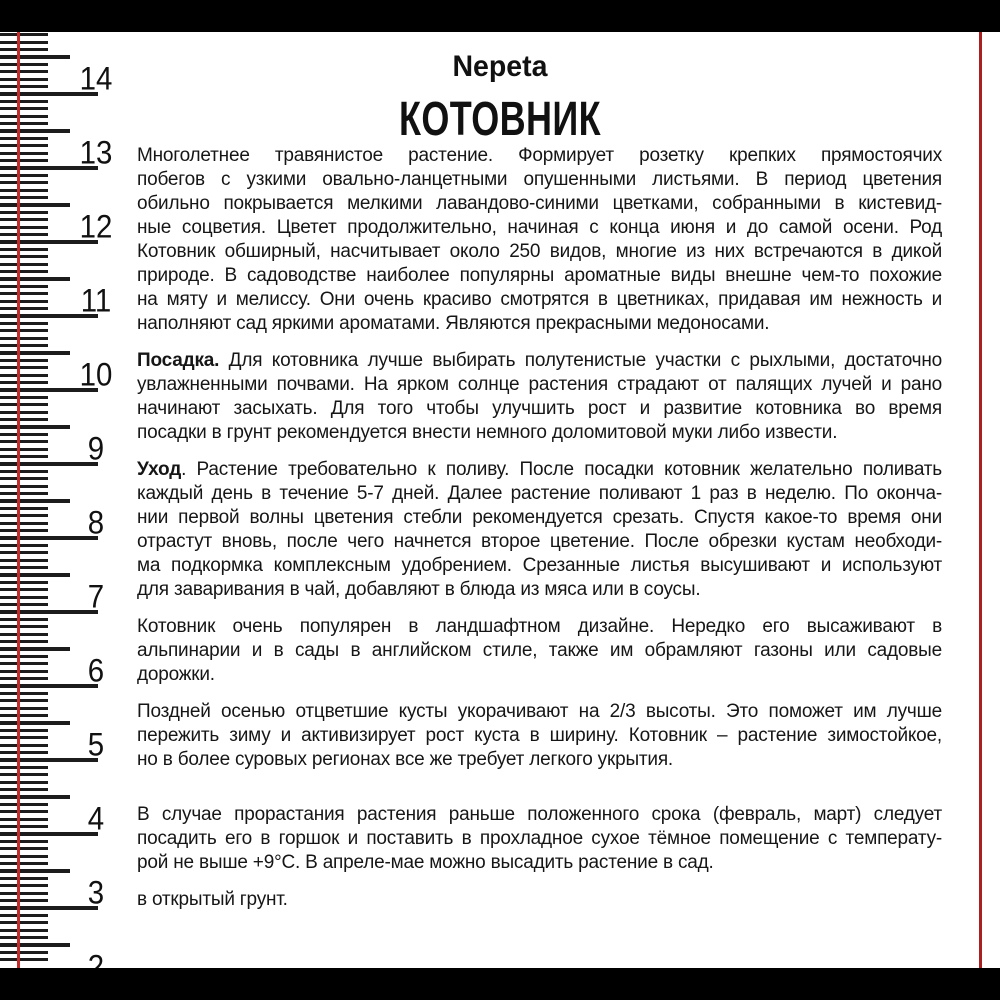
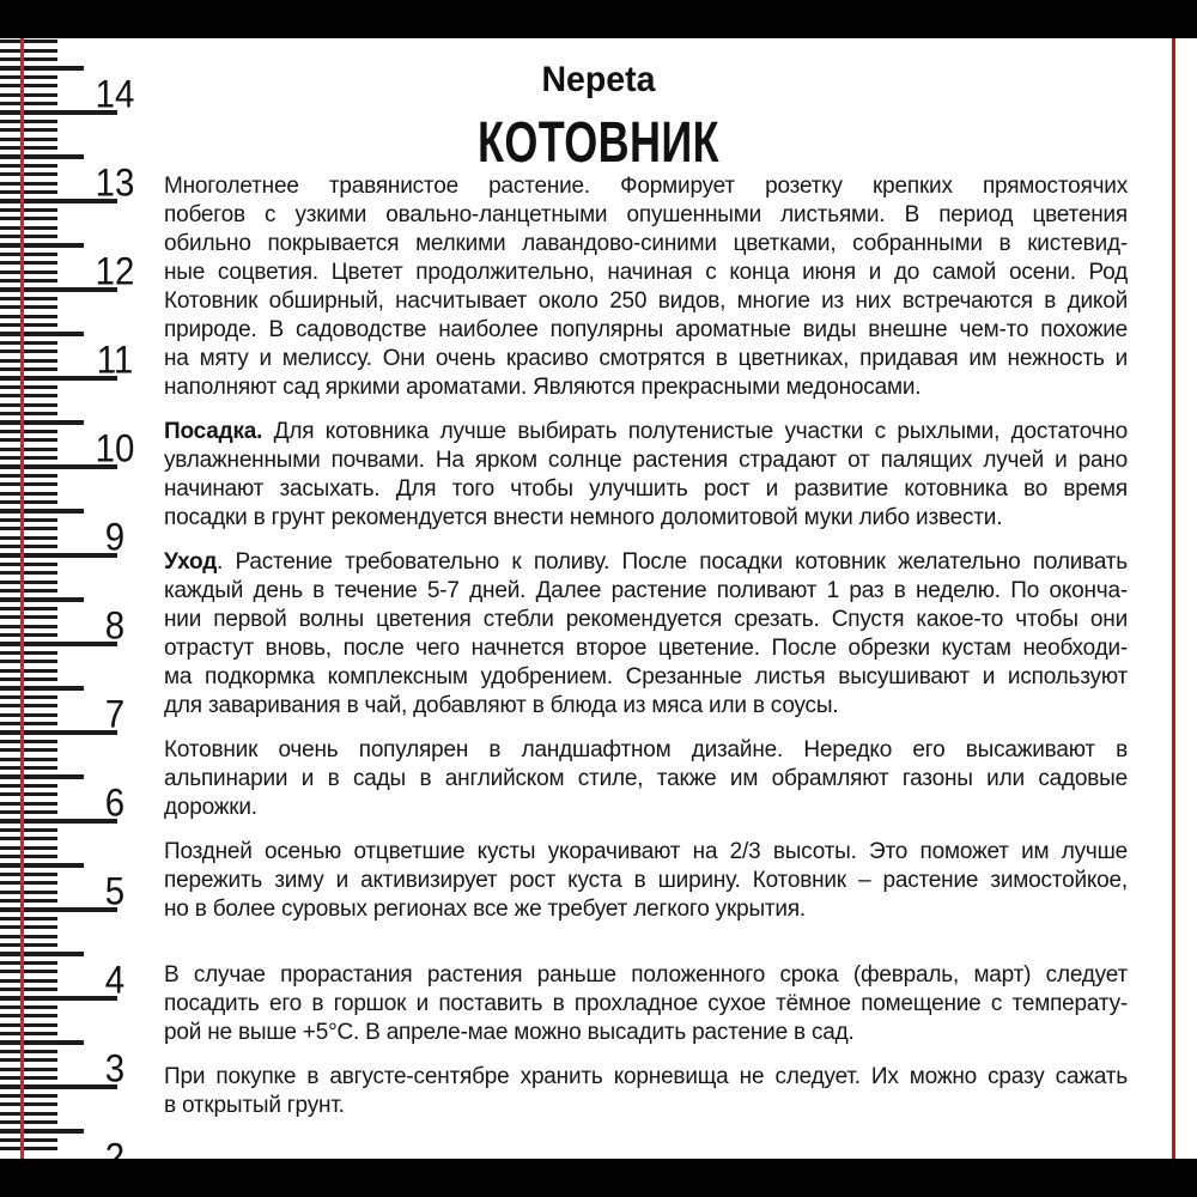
  14
  13
  12
  11
  10
  9
  8
  7
  6
  5
  4
  3
  2
  Nepeta
  КОТОВНИК
  Многолетнее травянистое растение. Формирует розетку крепких прямостоячих
  побегов с узкими овально-ланцетными опушенными листьями. В период цветения
  обильно покрывается мелкими лавандово-синими цветками, собранными в кистевид-
  ные соцветия. Цветет продолжительно, начиная с конца июня и до самой осени. Род
  Котовник обширный, насчитывает около 250 видов, многие из них встречаются в дикой
  природе. В садоводстве наиболее популярны ароматные виды внешне чем-то похожие
  на мяту и мелиссу. Они очень красиво смотрятся в цветниках, придавая им нежность и
  наполняют сад яркими ароматами. Являются прекрасными медоносами.
  Посадка. Для котовника лучше выбирать полутенистые участки с рыхлыми, достаточно
  увлажненными почвами. На ярком солнце растения страдают от палящих лучей и рано
  начинают засыхать. Для того чтобы улучшить рост и развитие котовника во время
  посадки в грунт рекомендуется внести немного доломитовой муки либо извести.
  Уход. Растение требовательно к поливу. После посадки котовник желательно поливать
  каждый день в течение 5-7 дней. Далее растение поливают 1 раз в неделю. По оконча-
- нии первой волны цветения стебли рекомендуется срезать. Спустя какое-то время они
+ нии первой волны цветения стебли рекомендуется срезать. Спустя какое-то чтобы они
  отрастут вновь, после чего начнется второе цветение. После обрезки кустам необходи-
  ма подкормка комплексным удобрением. Срезанные листья высушивают и используют
  для заваривания в чай, добавляют в блюда из мяса или в соусы.
  Котовник очень популярен в ландшафтном дизайне. Нередко его высаживают в
  альпинарии и в сады в английском стиле, также им обрамляют газоны или садовые
  дорожки.
  Поздней осенью отцветшие кусты укорачивают на 2/3 высоты. Это поможет им лучше
  пережить зиму и активизирует рост куста в ширину. Котовник – растение зимостойкое,
  но в более суровых регионах все же требует легкого укрытия.
  В случае прорастания растения раньше положенного срока (февраль, март) следует
  посадить его в горшок и поставить в прохладное сухое тёмное помещение с температу-
- рой не выше +9°С. В апреле-мае можно высадить растение в сад.
+ рой не выше +5°С. В апреле-мае можно высадить растение в сад.
+ При покупке в августе-сентябре хранить корневища не следует. Их можно сразу сажать
  в открытый грунт.
